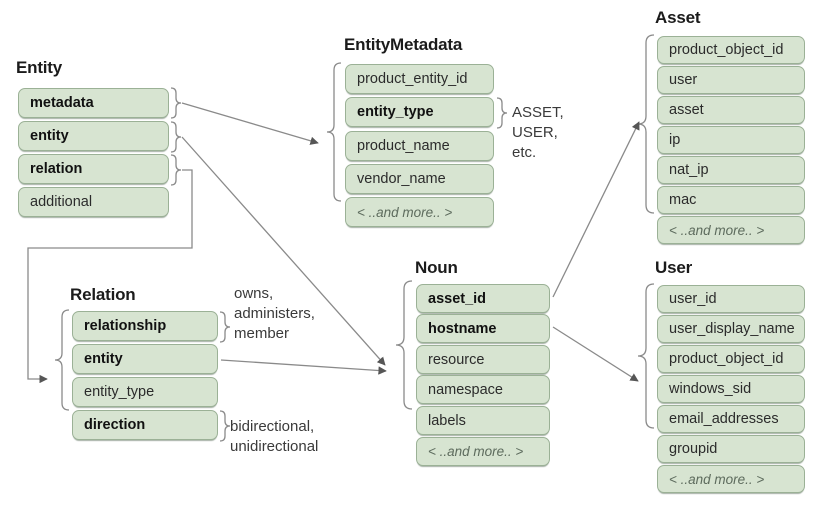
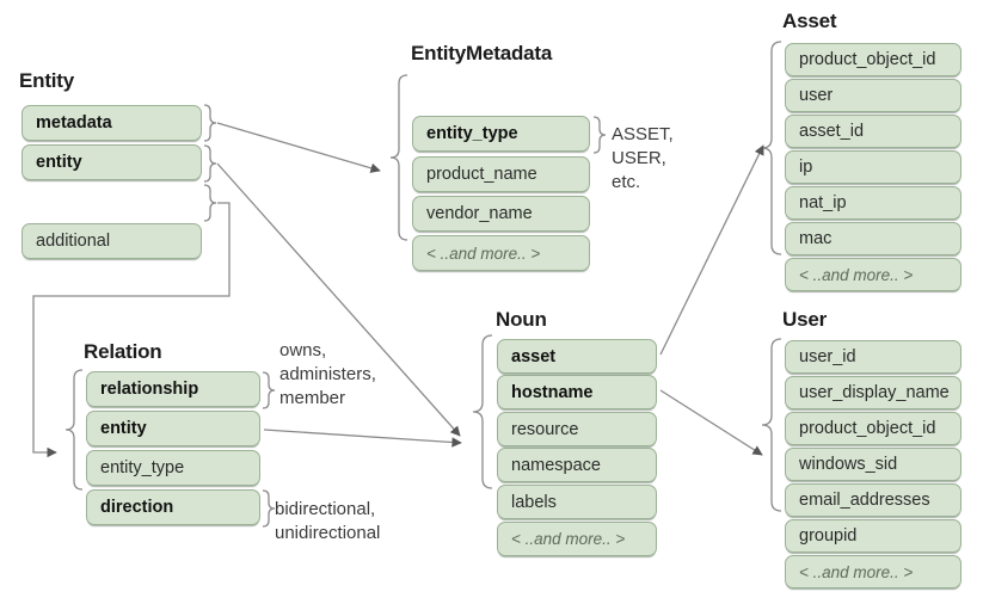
  Entity
  metadata
  entity
- relation
  additional
  EntityMetadata
- product_entity_id
  entity_type
  product_name
  vendor_name
  < ..and more.. >
  Asset
  product_object_id
  user
- asset
+ asset_id
  ip
  nat_ip
  mac
  < ..and more.. >
  User
  user_id
  user_display_name
  product_object_id
  windows_sid
  email_addresses
  groupid
  < ..and more.. >
  Noun
- asset_id
+ asset
  hostname
  resource
  namespace
  labels
  < ..and more.. >
  Relation
  relationship
  entity
  entity_type
  direction
  ASSET,
  USER,
  etc.
  owns,
  administers,
  member
  bidirectional,
  unidirectional
